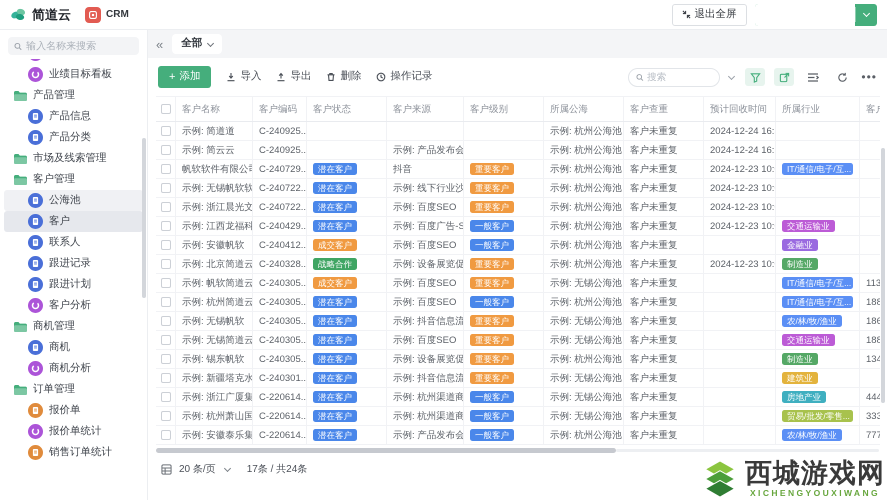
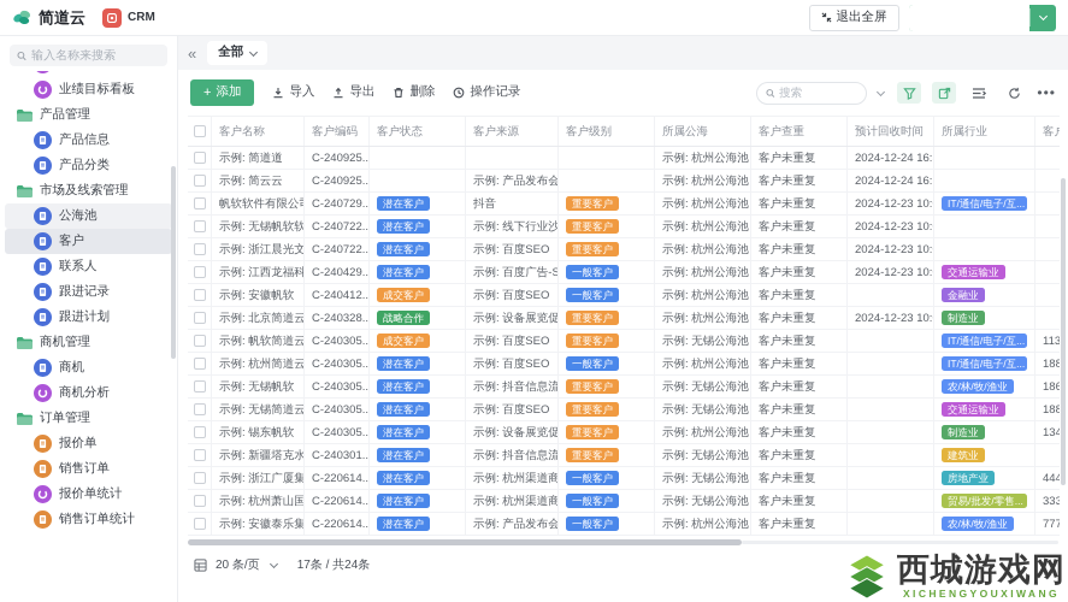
  简道云
  CRM
  退出全屏
  输入名称来搜索
  业绩目标看板
  产品管理
  产品信息
  产品分类
  市场及线索管理
- 客户管理
  公海池
  客户
  联系人
  跟进记录
  跟进计划
- 客户分析
  商机管理
  商机
  商机分析
  订单管理
  报价单
+ 销售订单
  报价单统计
  销售订单统计
  «
  全部
  +
  添加
  导入
  导出
  删除
  操作记录
  搜索
  •••
  客户名称
  客户编码
  客户状态
  客户来源
  客户级别
  所属公海
  客户查重
  预计回收时间
  所属行业
  示例: 简道道
  C-240925..
  示例: 杭州公海池
  客户未重复
  2024-12-24 16:
  示例: 简云云
  C-240925..
  示例: 产品发布会
  示例: 杭州公海池
  客户未重复
  2024-12-24 16:
  帆软软件有限公
  C-240729..
  潜在客户
  抖音
  重要客户
  示例: 杭州公海池
  客户未重复
  2024-12-23 10:
  IT/通信/电子/互...
  示例: 无锡帆软软
  C-240722..
  潜在客户
  示例: 线下行业沙
  重要客户
  示例: 杭州公海池
  客户未重复
  2024-12-23 10:
  示例: 浙江晨光文
  C-240722..
  潜在客户
  示例: 百度SEO
  重要客户
  示例: 杭州公海池
  客户未重复
  2024-12-23 10:
  示例: 江西龙福科
  C-240429..
  潜在客户
  示例: 百度广告-S
  一般客户
  示例: 杭州公海池
  客户未重复
  2024-12-23 10:
  交通运输业
  示例: 安徽帆软
  C-240412..
  成交客户
  示例: 百度SEO
  一般客户
  示例: 杭州公海池
  客户未重复
  金融业
  示例: 北京简道云
  C-240328..
  战略合作
  示例: 设备展览促
  重要客户
  示例: 杭州公海池
  客户未重复
  2024-12-23 10:
  制造业
  示例: 帆软简道云
  C-240305..
  成交客户
  示例: 百度SEO
  重要客户
  示例: 无锡公海池
  客户未重复
  IT/通信/电子/互...
  113
  示例: 杭州简道云
  C-240305..
  潜在客户
  示例: 百度SEO
  一般客户
  示例: 杭州公海池
  客户未重复
  IT/通信/电子/互...
  188
  示例: 无锡帆软
  C-240305..
  潜在客户
  示例: 抖音信息流
  重要客户
  示例: 无锡公海池
  客户未重复
  农/林/牧/渔业
  186
  示例: 无锡简道云
  C-240305..
  潜在客户
  示例: 百度SEO
  重要客户
  示例: 无锡公海池
  客户未重复
  交通运输业
  188
  示例: 锡东帆软
  C-240305..
  潜在客户
  示例: 设备展览促
  重要客户
  示例: 杭州公海池
  客户未重复
  制造业
  134
  示例: 新疆塔克水
  C-240301..
  潜在客户
  示例: 抖音信息流
  重要客户
  示例: 无锡公海池
  客户未重复
  建筑业
  示例: 浙江广厦集
  C-220614..
  潜在客户
  示例: 杭州渠道商
  一般客户
  示例: 无锡公海池
  客户未重复
  房地产业
  444
  示例: 杭州萧山国
  C-220614..
  潜在客户
  示例: 杭州渠道商
  一般客户
  示例: 无锡公海池
  客户未重复
  贸易/批发/零售...
  333
  示例: 安徽泰乐集
  C-220614..
  潜在客户
  示例: 产品发布会
  一般客户
  示例: 杭州公海池
  客户未重复
  农/林/牧/渔业
  777
  20 条/页
  17条 / 共24条
  西城游戏网
  XICHENGYOUXIWANG
